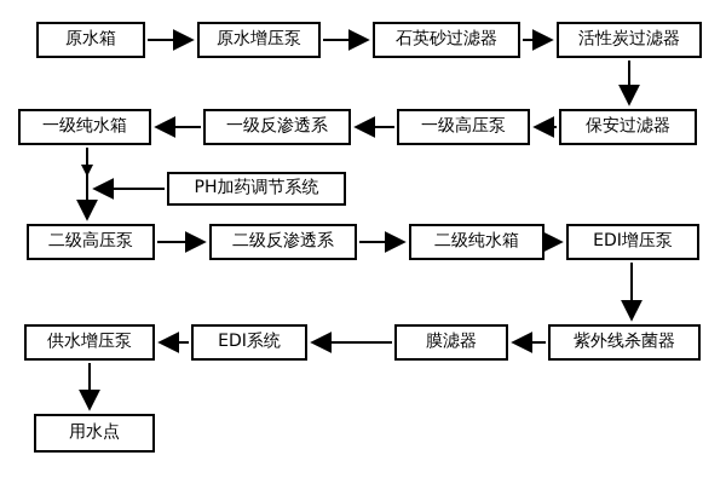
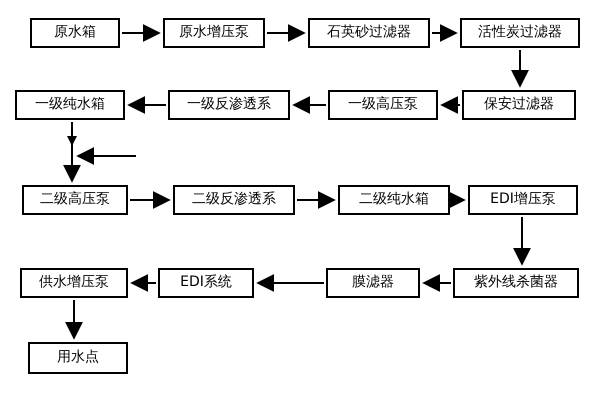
  原水箱
  原水增压泵
  石英砂过滤器
  活性炭过滤器
  一级纯水箱
  一级反渗透系
  一级高压泵
  保安过滤器
- PH加药调节系统
  二级高压泵
  二级反渗透系
  二级纯水箱
  EDI增压泵
  供水增压泵
  EDI系统
  膜滤器
  紫外线杀菌器
  用水点
